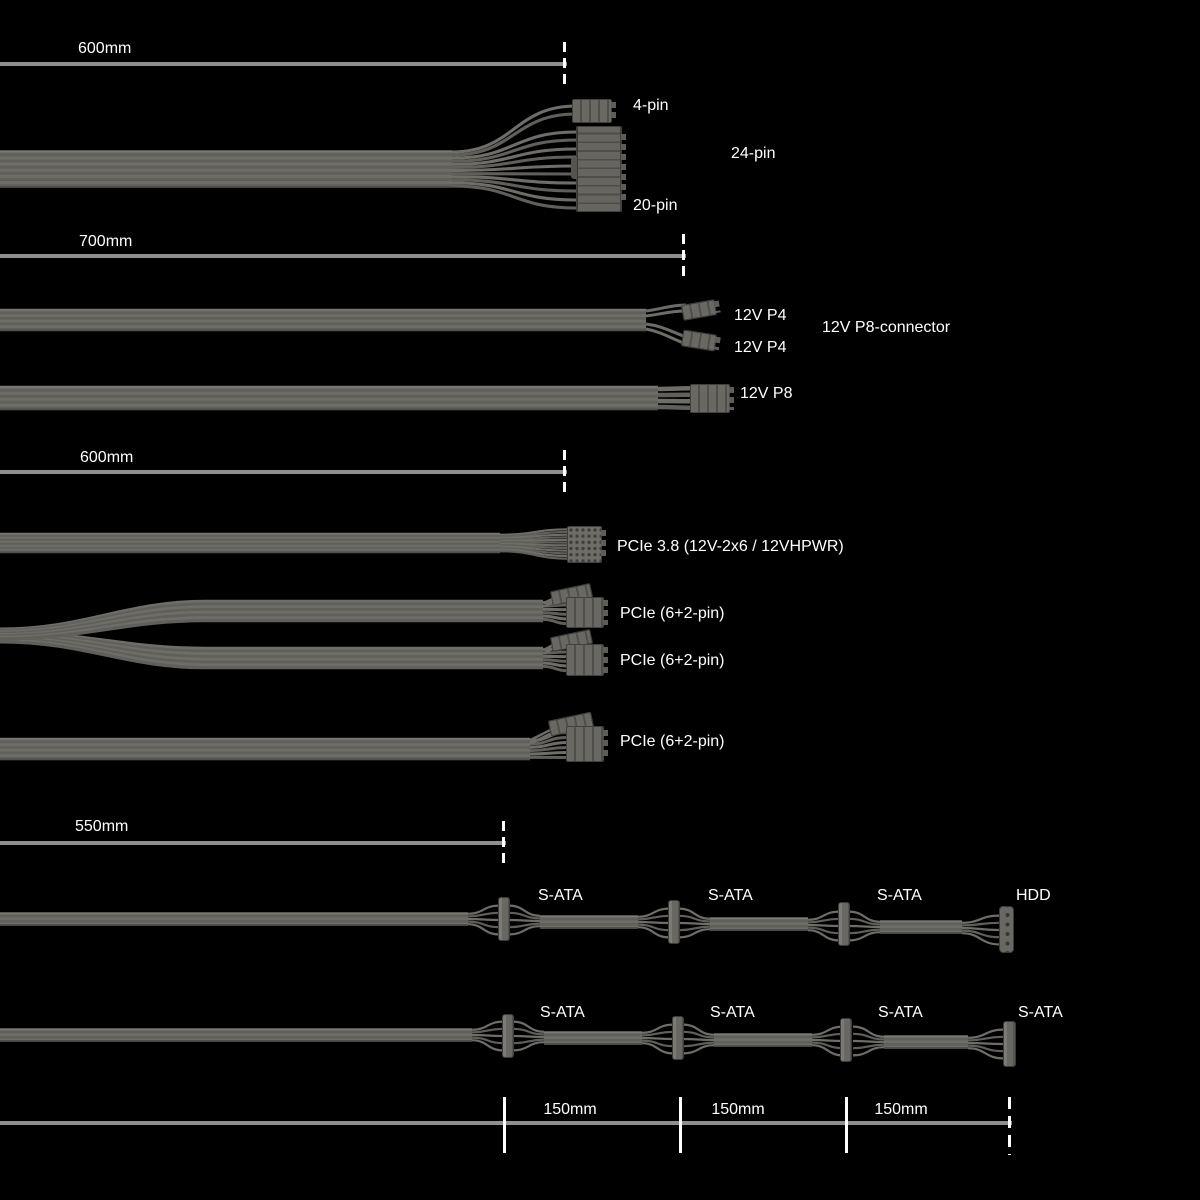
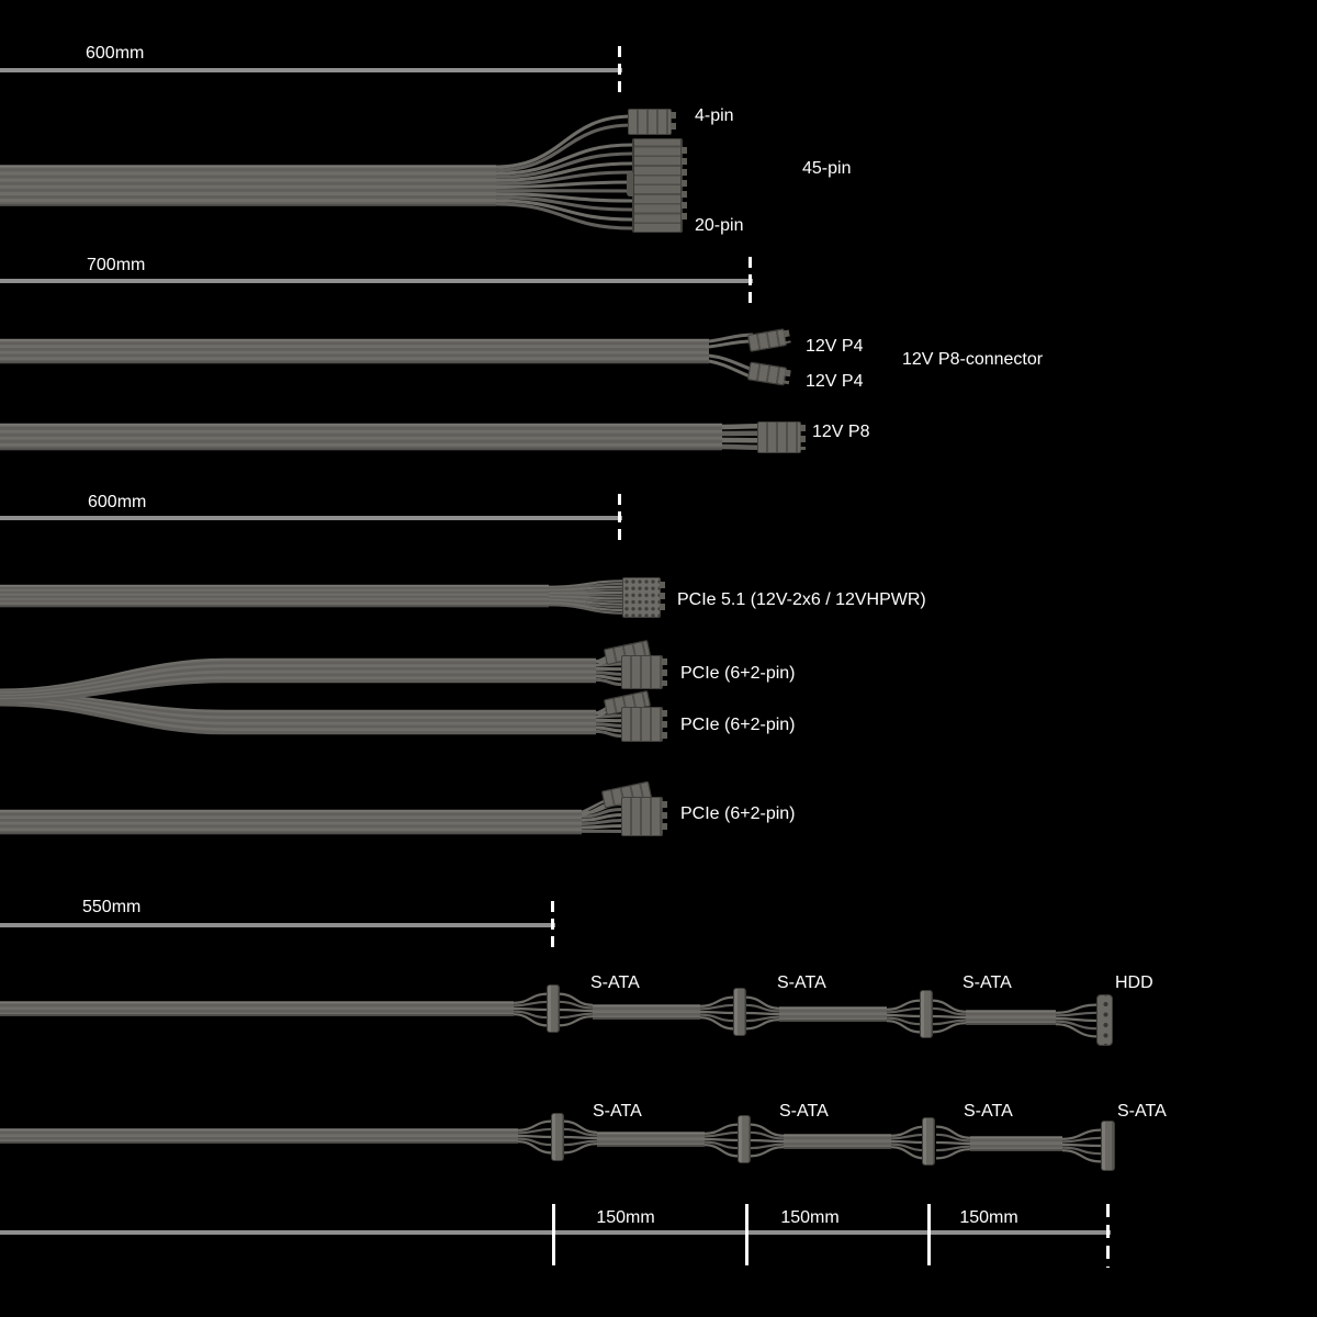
  600mm
  700mm
  600mm
  550mm
  150mm
  150mm
  150mm
  4-pin
- 24-pin
+ 45-pin
  20-pin
  12V P4
  12V P4
  12V P8-connector
  12V P8
- PCIe 3.8 (12V-2x6 / 12VHPWR)
+ PCIe 5.1 (12V-2x6 / 12VHPWR)
  PCIe (6+2-pin)
  PCIe (6+2-pin)
  PCIe (6+2-pin)
  S-ATA
  S-ATA
  S-ATA
  HDD
  S-ATA
  S-ATA
  S-ATA
  S-ATA
